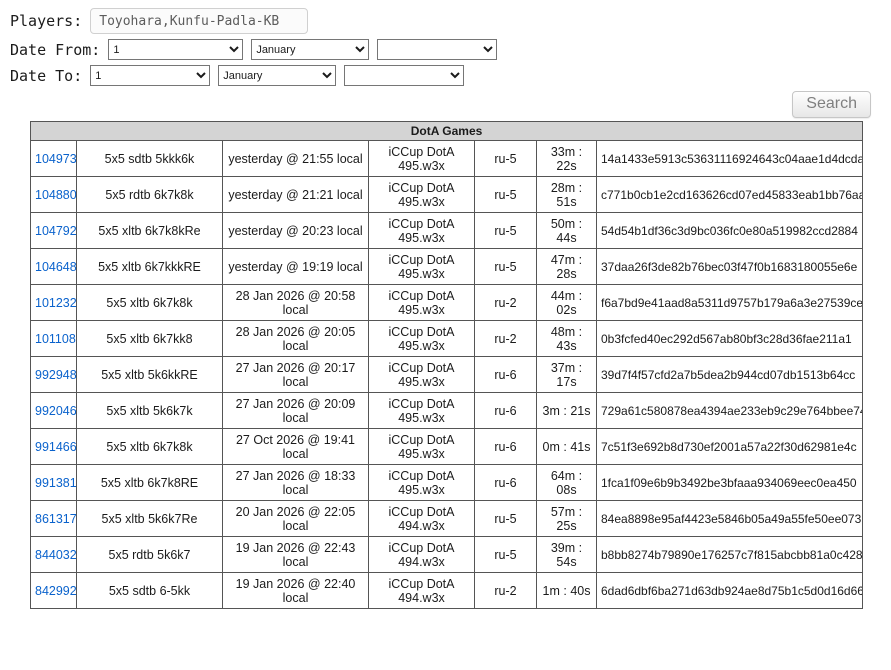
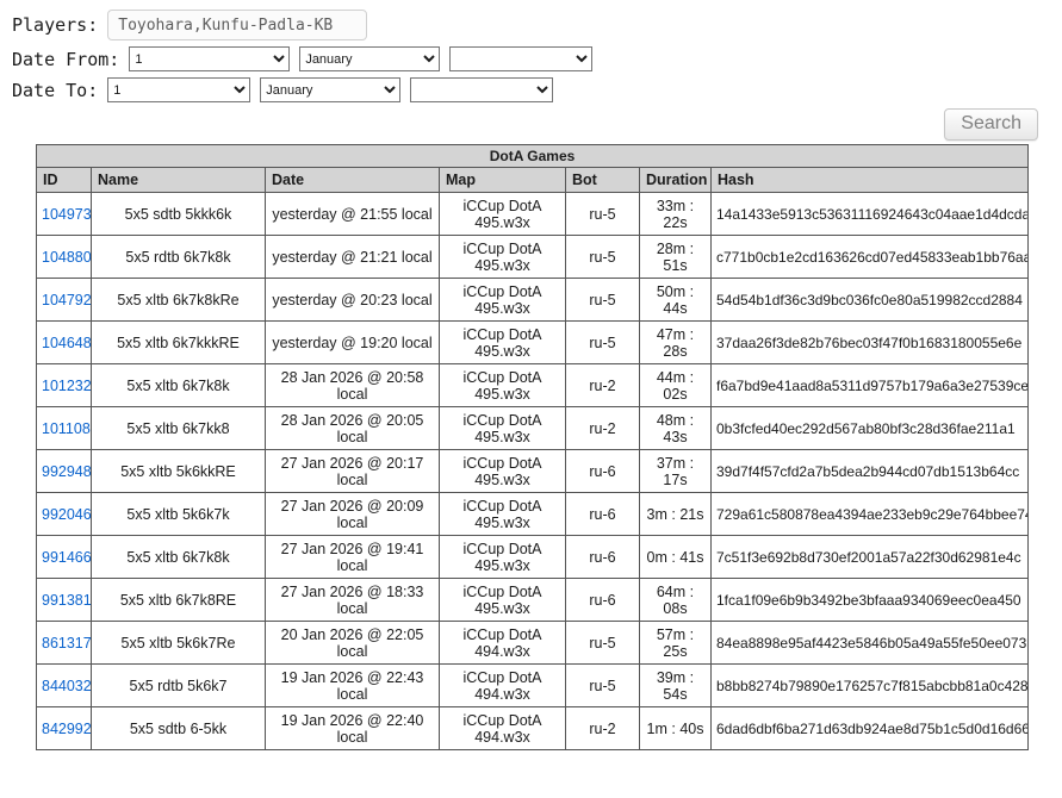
  Players:
  Toyohara,Kunfu-Padla-KB
  Date From:
  1
  January
  Date To:
  1
  January
  Search
  DotA Games
+ ID	Name	Date	Map	Bot	Duration	Hash
  104973	5x5 sdtb 5kkk6k	yesterday @ 21:55 local	iCCup DotA 495.w3x	ru-5	33m : 22s	14a1433e5913c53631116924643c04aae1d4dcda
  104880	5x5 rdtb 6k7k8k	yesterday @ 21:21 local	iCCup DotA 495.w3x	ru-5	28m : 51s	c771b0cb1e2cd163626cd07ed45833eab1bb76aa
  104792	5x5 xltb 6k7k8kRe	yesterday @ 20:23 local	iCCup DotA 495.w3x	ru-5	50m : 44s	54d54b1df36c3d9bc036fc0e80a519982ccd2884
- 104648	5x5 xltb 6k7kkkRE	yesterday @ 19:19 local	iCCup DotA 495.w3x	ru-5	47m : 28s	37daa26f3de82b76bec03f47f0b1683180055e6e
+ 104648	5x5 xltb 6k7kkkRE	yesterday @ 19:20 local	iCCup DotA 495.w3x	ru-5	47m : 28s	37daa26f3de82b76bec03f47f0b1683180055e6e
  101232	5x5 xltb 6k7k8k	28 Jan 2026 @ 20:58 local	iCCup DotA 495.w3x	ru-2	44m : 02s	f6a7bd9e41aad8a5311d9757b179a6a3e27539ce
  101108	5x5 xltb 6k7kk8	28 Jan 2026 @ 20:05 local	iCCup DotA 495.w3x	ru-2	48m : 43s	0b3fcfed40ec292d567ab80bf3c28d36fae211a1
  992948	5x5 xltb 5k6kkRE	27 Jan 2026 @ 20:17 local	iCCup DotA 495.w3x	ru-6	37m : 17s	39d7f4f57cfd2a7b5dea2b944cd07db1513b64cc
  992046	5x5 xltb 5k6k7k	27 Jan 2026 @ 20:09 local	iCCup DotA 495.w3x	ru-6	3m : 21s	729a61c580878ea4394ae233eb9c29e764bbee7
- 991466	5x5 xltb 6k7k8k	27 Oct 2026 @ 19:41 local	iCCup DotA 495.w3x	ru-6	0m : 41s	7c51f3e692b8d730ef2001a57a22f30d62981e4c
+ 991466	5x5 xltb 6k7k8k	27 Jan 2026 @ 19:41 local	iCCup DotA 495.w3x	ru-6	0m : 41s	7c51f3e692b8d730ef2001a57a22f30d62981e4c
  991381	5x5 xltb 6k7k8RE	27 Jan 2026 @ 18:33 local	iCCup DotA 495.w3x	ru-6	64m : 08s	1fca1f09e6b9b3492be3bfaaa934069eec0ea450
  861317	5x5 xltb 5k6k7Re	20 Jan 2026 @ 22:05 local	iCCup DotA 494.w3x	ru-5	57m : 25s	84ea8898e95af4423e5846b05a49a55fe50ee073
  844032	5x5 rdtb 5k6k7	19 Jan 2026 @ 22:43 local	iCCup DotA 494.w3x	ru-5	39m : 54s	b8bb8274b79890e176257c7f815abcbb81a0c428
  842992	5x5 sdtb 6-5kk	19 Jan 2026 @ 22:40 local	iCCup DotA 494.w3x	ru-2	1m : 40s	6dad6dbf6ba271d63db924ae8d75b1c5d0d16d66
